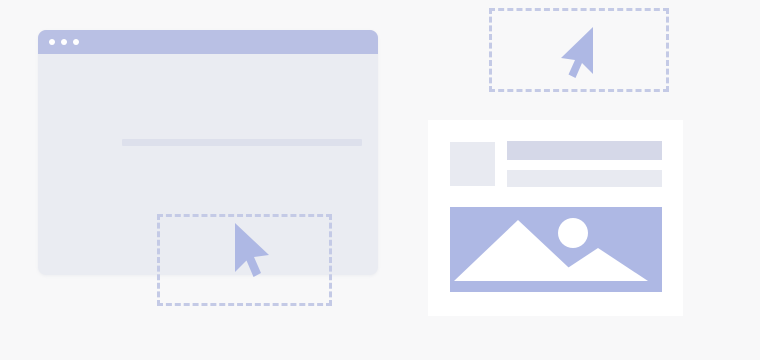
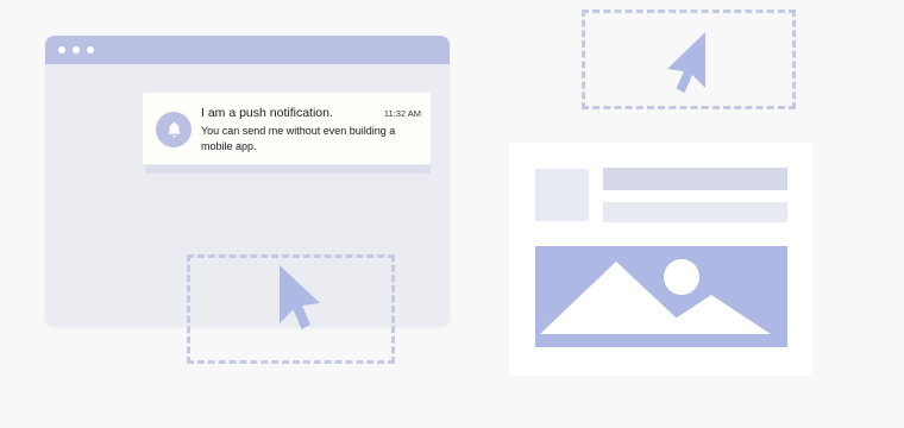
+ I am a push notification.
+ 11:32 AM
+ You can send me without even building a mobile app.
